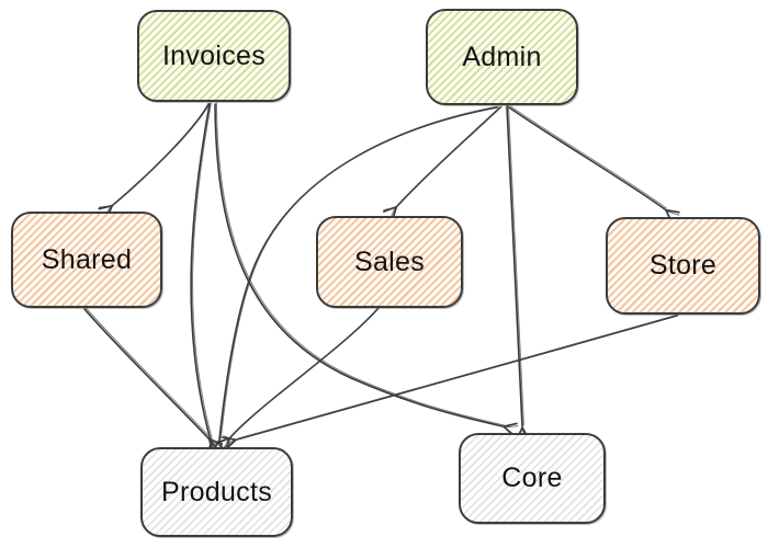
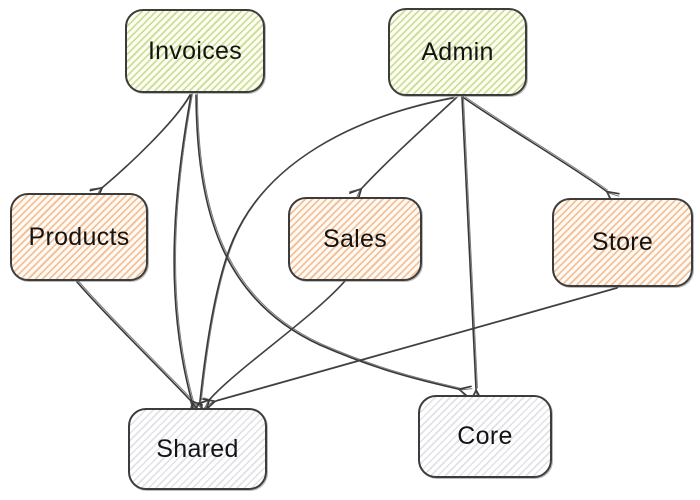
  Invoices
  Admin
- Shared
+ Products
  Sales
  Store
- Products
+ Shared
  Core
